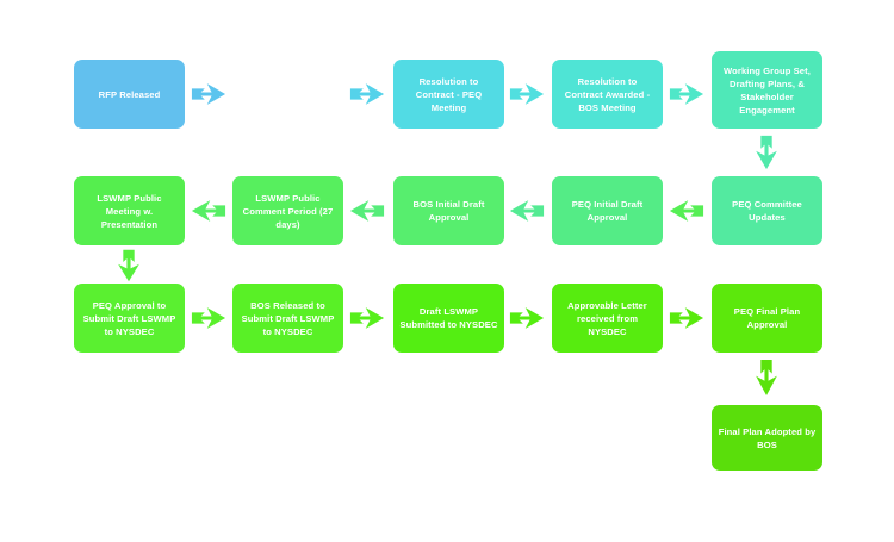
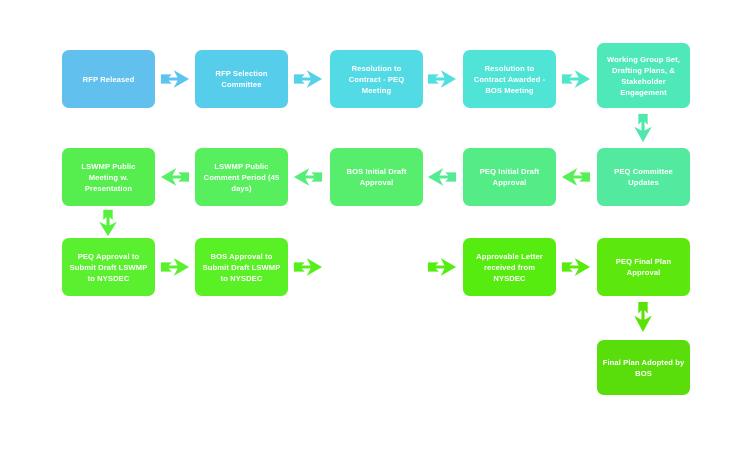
  RFP Released
+ RFP Selection Committee
  Resolution to Contract - PEQ Meeting
  Resolution to Contract Awarded - BOS Meeting
  Working Group Set, Drafting Plans, & Stakeholder Engagement
  PEQ Committee Updates
  PEQ Initial Draft Approval
  BOS Initial Draft Approval
- LSWMP Public Comment Period (27 days)
+ LSWMP Public Comment Period (45 days)
  LSWMP Public Meeting w. Presentation
  PEQ Approval to Submit Draft LSWMP to NYSDEC
- BOS Released to Submit Draft LSWMP to NYSDEC
+ BOS Approval to Submit Draft LSWMP to NYSDEC
- Draft LSWMP Submitted to NYSDEC
  Approvable Letter received from NYSDEC
  PEQ Final Plan Approval
  Final Plan Adopted by BOS
